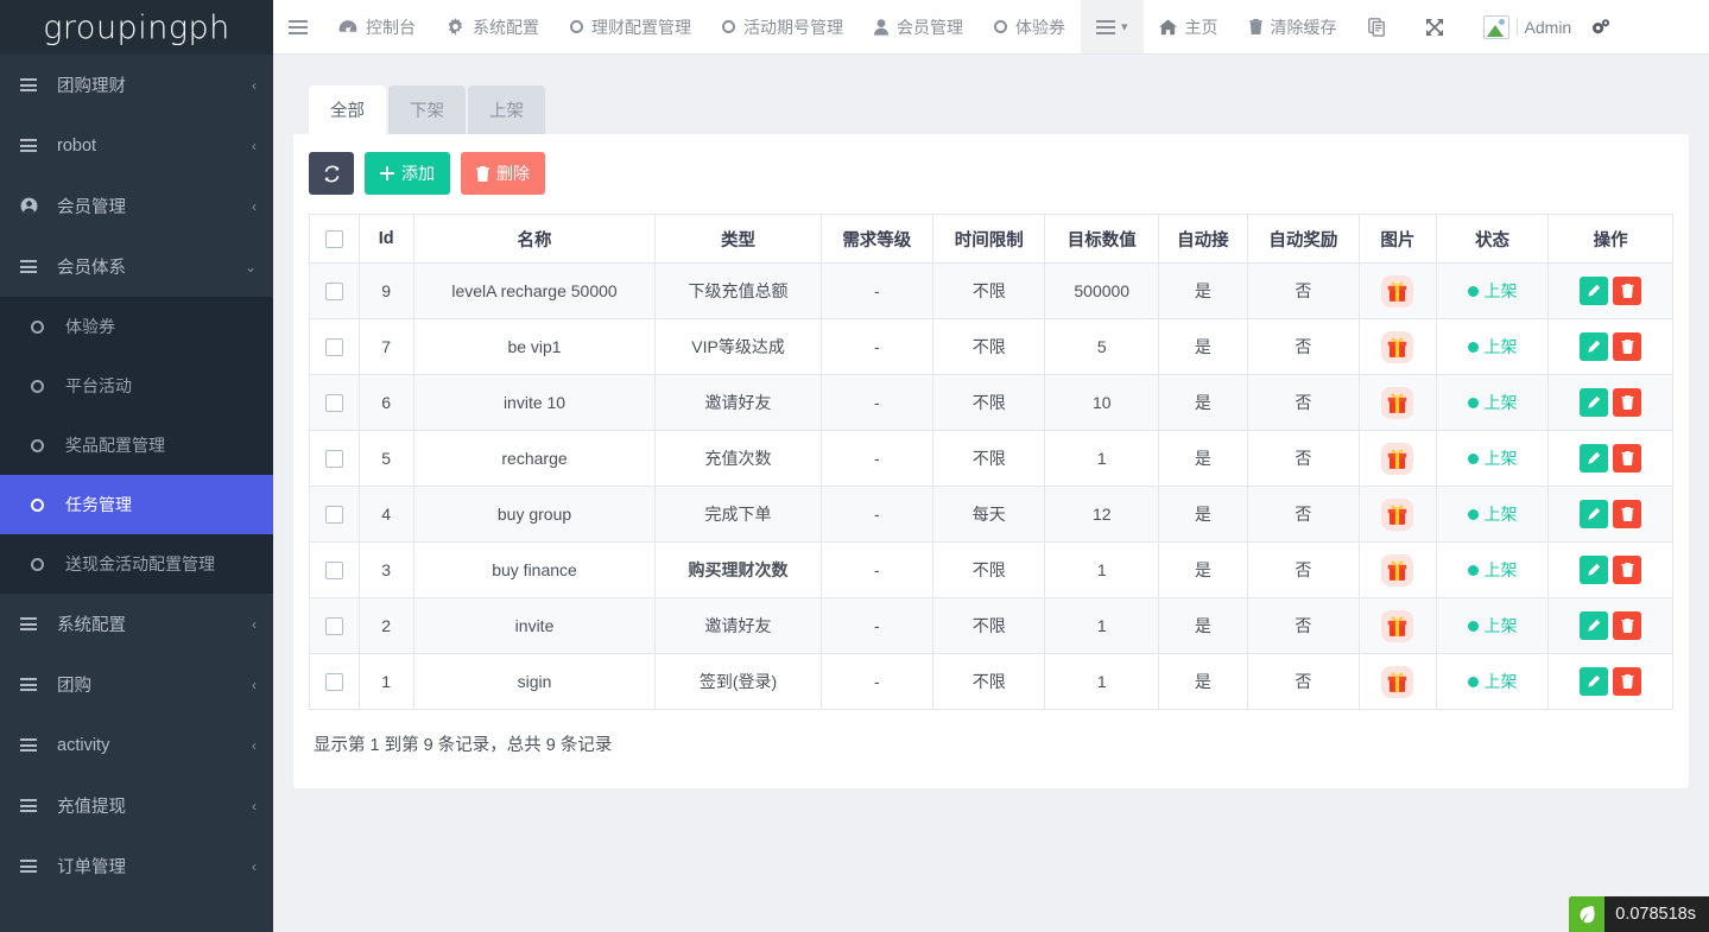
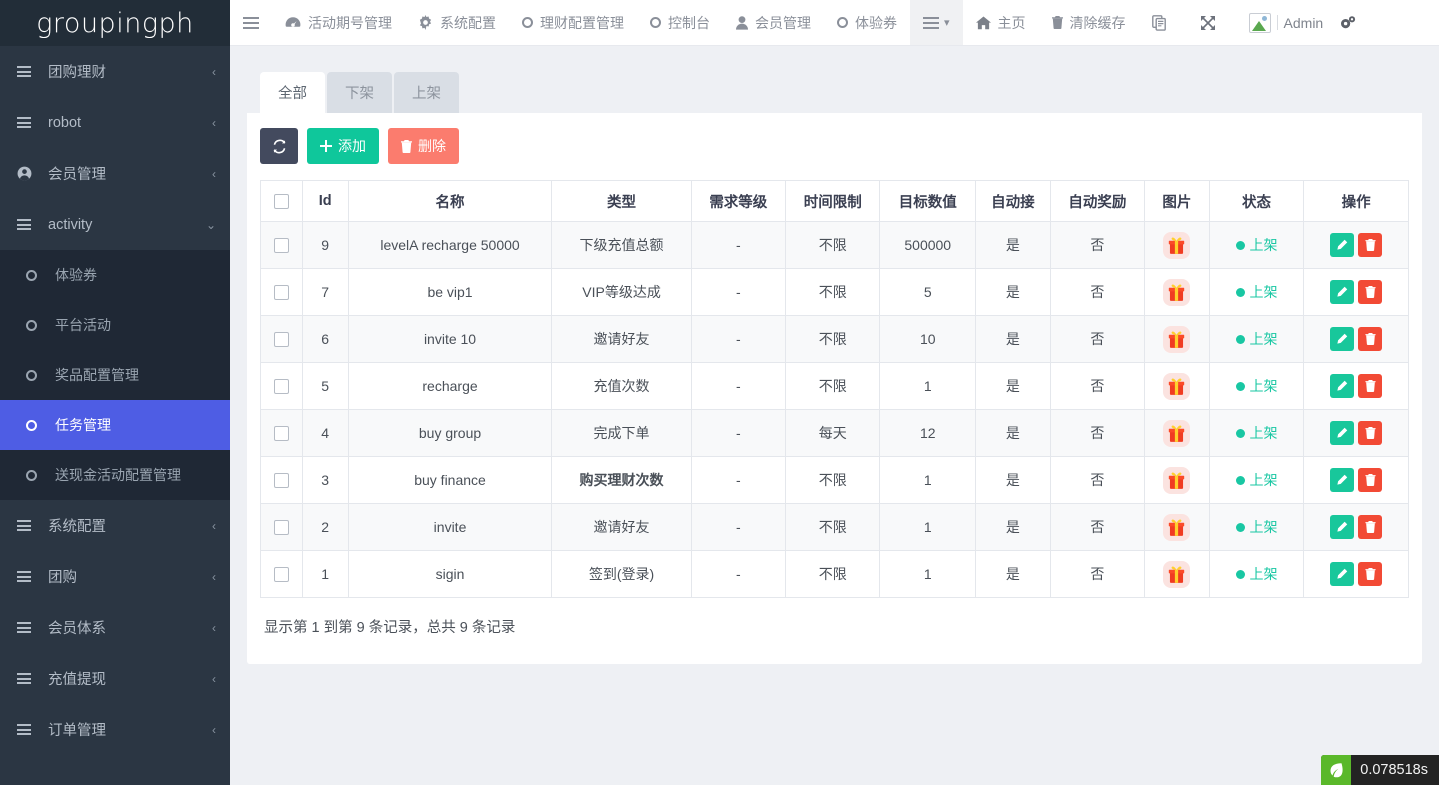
  groupingph
  团购理财
  ‹
  robot
  ‹
  会员管理
  ‹
- 会员体系
+ activity
  ⌄
  体验券
  平台活动
  奖品配置管理
  任务管理
  送现金活动配置管理
  系统配置
  ‹
  团购
  ‹
- activity
+ 会员体系
  ‹
  充值提现
  ‹
  订单管理
  ‹
- 控制台
+ 活动期号管理
  系统配置
  理财配置管理
- 活动期号管理
+ 控制台
  会员管理
  体验券
  ▾
  主页
  清除缓存
  Admin
  全部
  下架
  上架
  添加
  删除
  	Id	名称	类型	需求等级	时间限制	目标数值	自动接	自动奖励	图片	状态	操作
  	9	levelA recharge 50000	下级充值总额	-	不限	500000	是	否		上架
  	7	be vip1	VIP等级达成	-	不限	5	是	否		上架
  	6	invite 10	邀请好友	-	不限	10	是	否		上架
  	5	recharge	充值次数	-	不限	1	是	否		上架
  	4	buy group	完成下单	-	每天	12	是	否		上架
  	3	buy finance	购买理财次数	-	不限	1	是	否		上架
  	2	invite	邀请好友	-	不限	1	是	否		上架
  	1	sigin	签到(登录)	-	不限	1	是	否		上架
  显示第 1 到第 9 条记录，总共 9 条记录
  0.078518s
